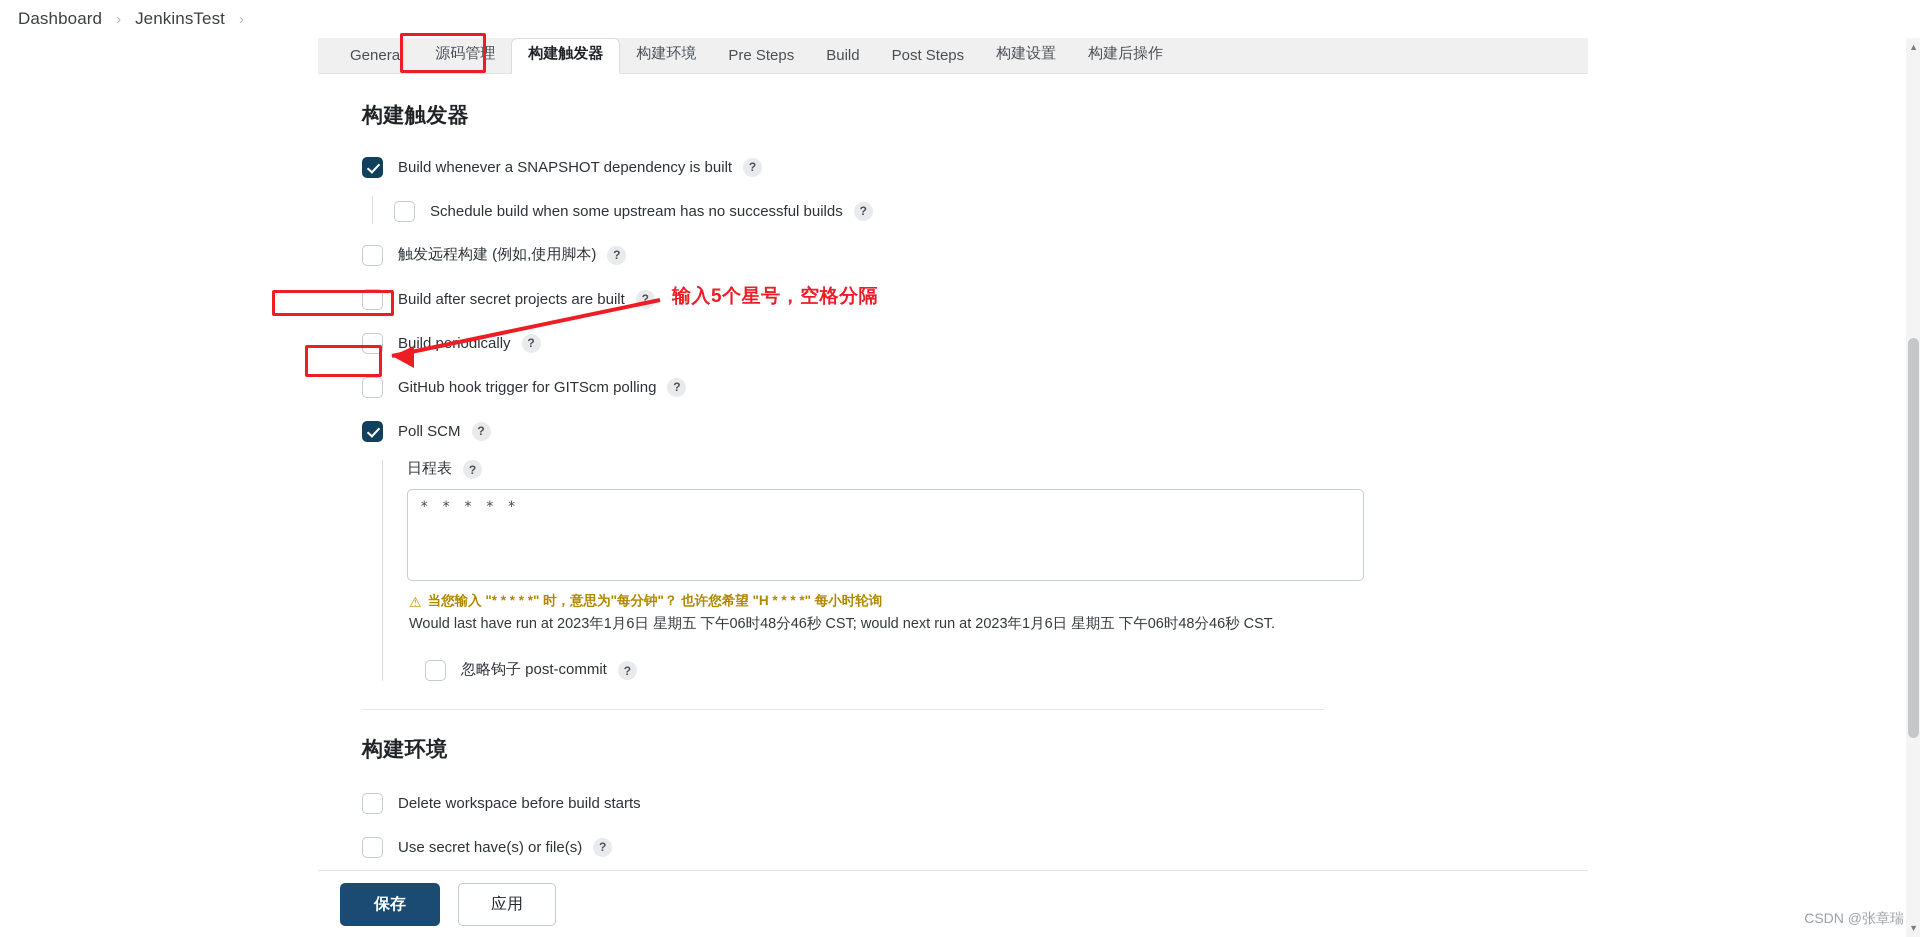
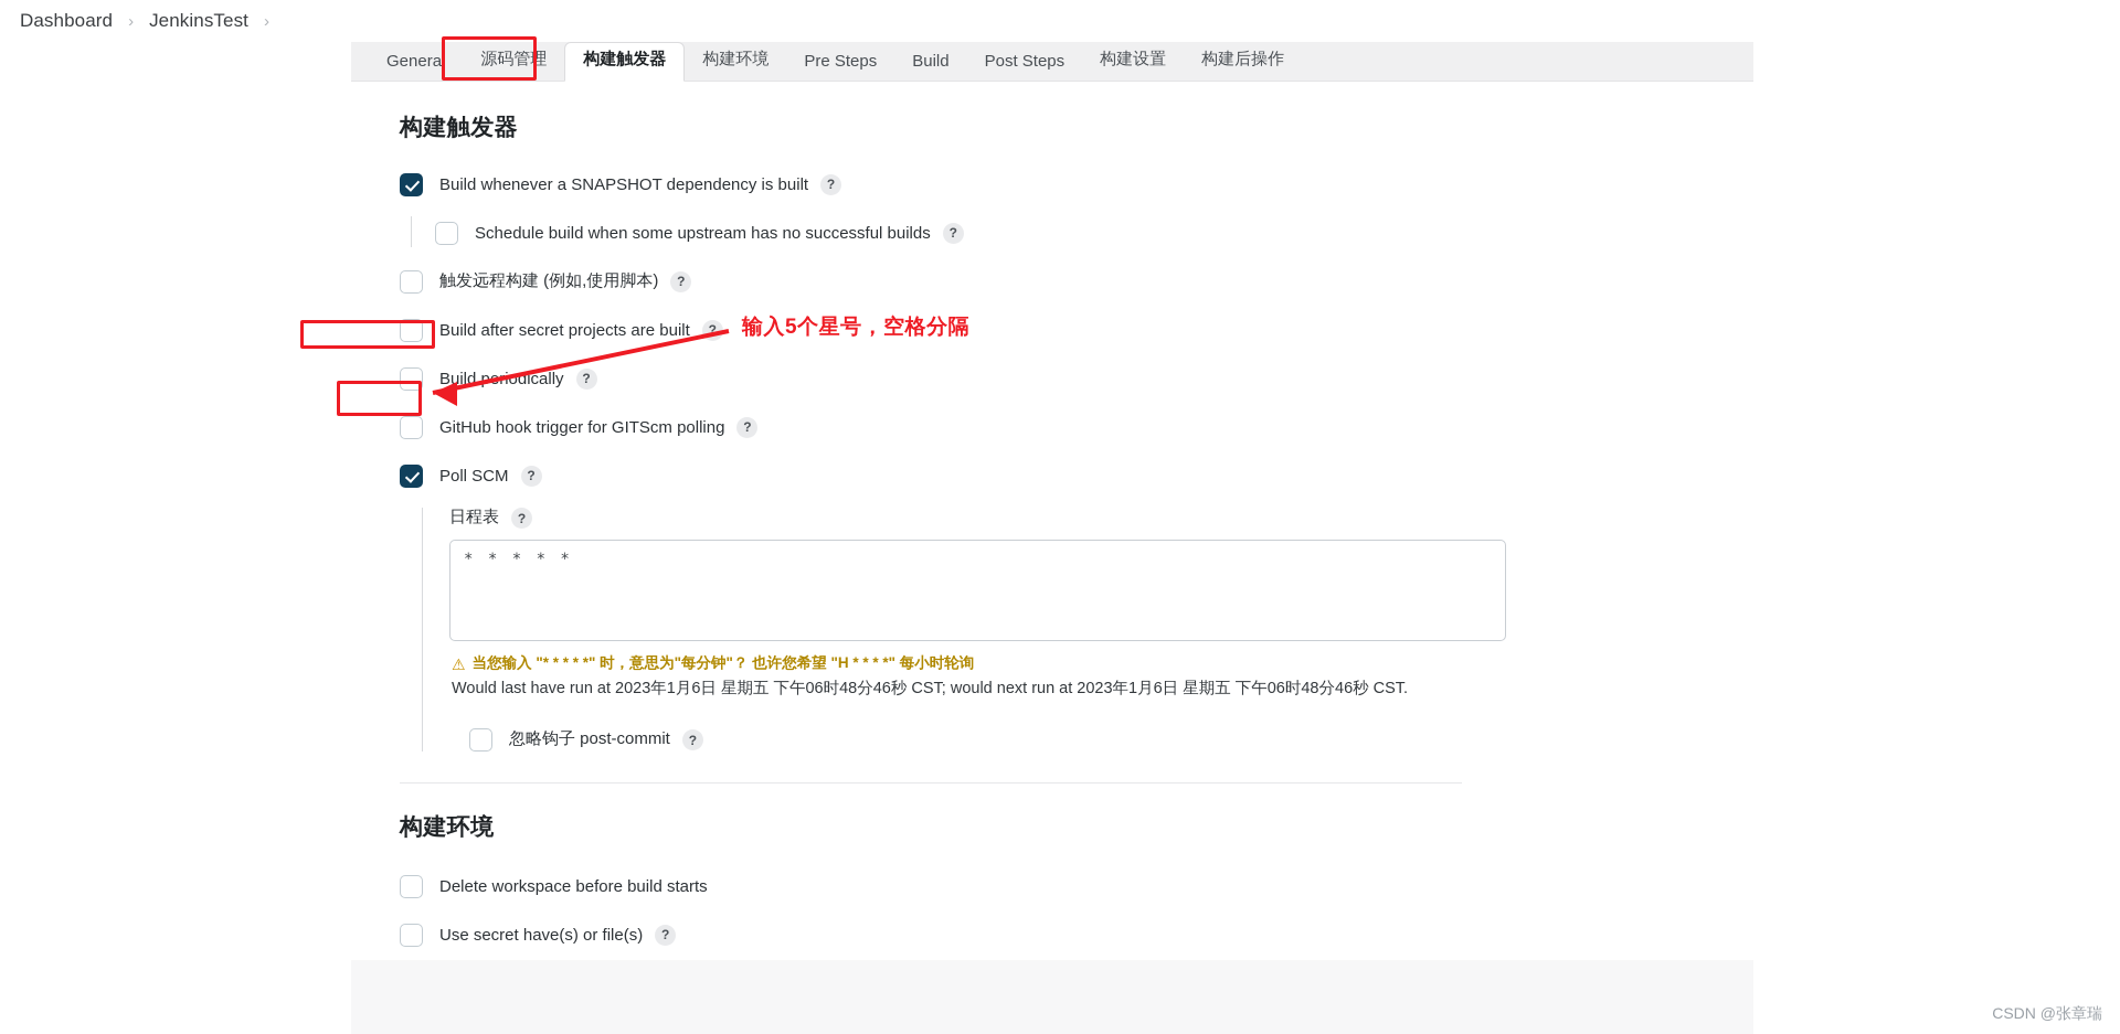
  Dashboard
  ›
  JenkinsTest
  ›
  General
  源码管理
  构建触发器
  构建环境
  Pre Steps
  Build
  Post Steps
  构建设置
  构建后操作
  构建触发器
  Build whenever a SNAPSHOT dependency is built
  ?
  Schedule build when some upstream has no successful builds
  ?
  触发远程构建 (例如,使用脚本)
  ?
  Build after secret projects are built
  ?
  Build podically
  ?
  GitHub hook trigger for GITScm polling
  ?
  Poll SCM
  ?
  日程表
  ?
  * * * * *
  ⚠
  当您输入 "* * * * *" 时，意思为"每分钟"？ 也许您希望 "H * * * *" 每小时轮询
  Would last have run at 2023年1月6日 星期五 下午06时48分46秒 CST; would next run at 2023年1月6日 星期五 下午06时48分46秒 CST.
  忽略钩子 post-commit
  ?
  构建环境
  Delete workspace before build starts
  Use secret have(s) or file(s)
  ?
- 保存
- 应用
- ▲
- ▼
  输入5个星号，空格分隔
  CSDN @张章瑞
